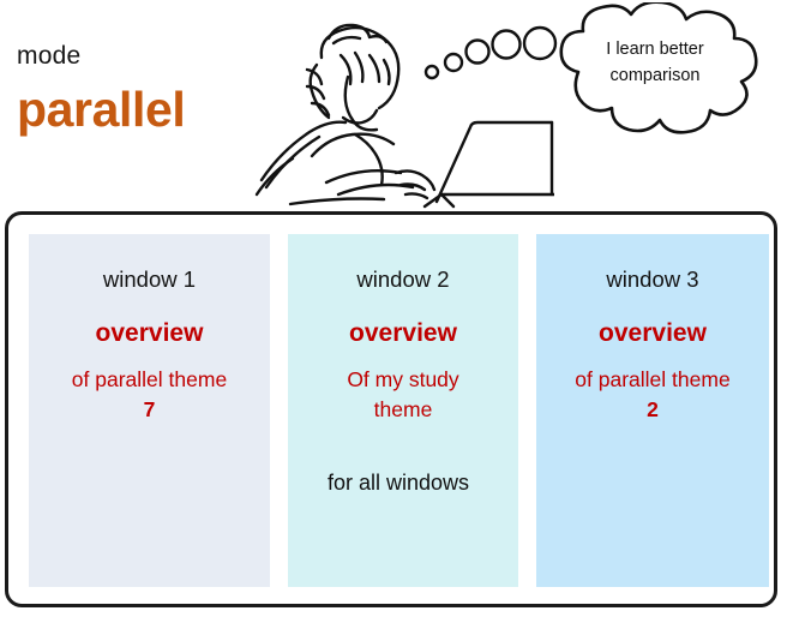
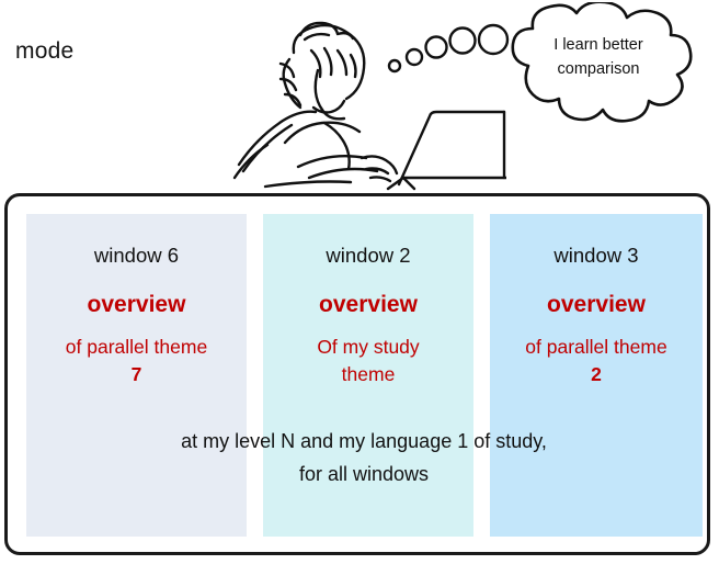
  mode
- parallel
  I learn better
  comparison
- window 1
+ window 6
  overview
  of parallel theme
  7
  window 2
  overview
  Of my study
  theme
  window 3
  overview
  of parallel theme
  2
+ at my level N and my language 1 of study,
  for all windows
